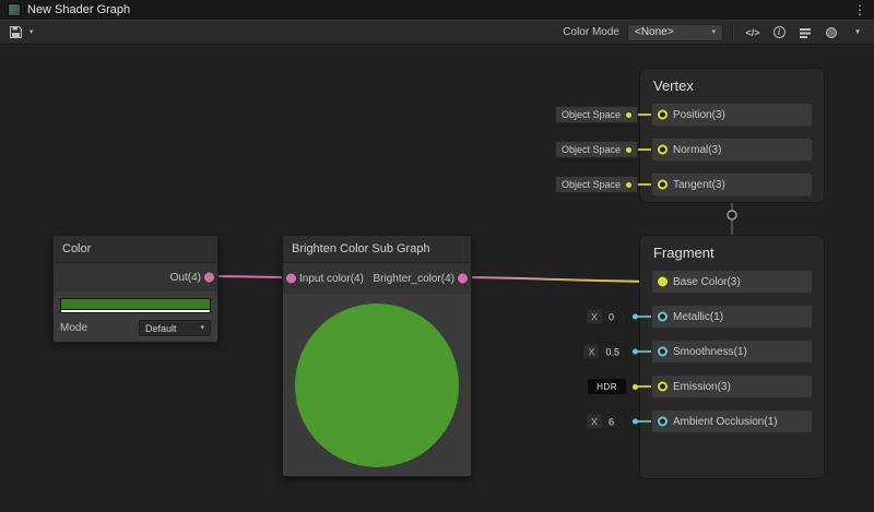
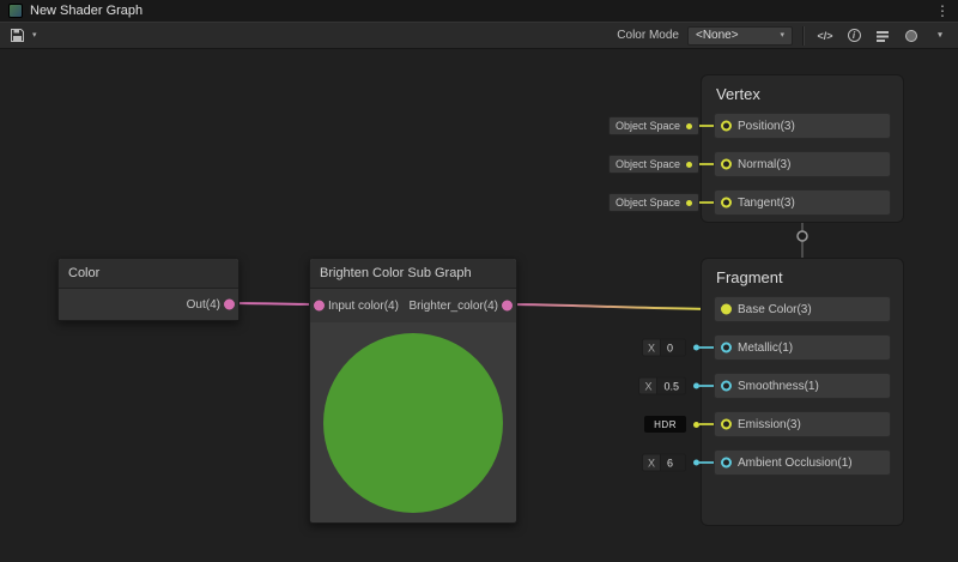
  New Shader Graph
  ⋮
  Color Mode
  <None>
  </>
  i
  Color
  Out(4)
- Mode
- Default
  Brighten Color Sub Graph
  Input color(4)
  Brighter_color(4)
  Vertex
  Position(3)
  Object Space
  Normal(3)
  Object Space
  Tangent(3)
  Object Space
  Fragment
  Base Color(3)
  Metallic(1)
  X
  0
  Smoothness(1)
  X
  0.5
  Emission(3)
  HDR
  Ambient Occlusion(1)
  X
  6
